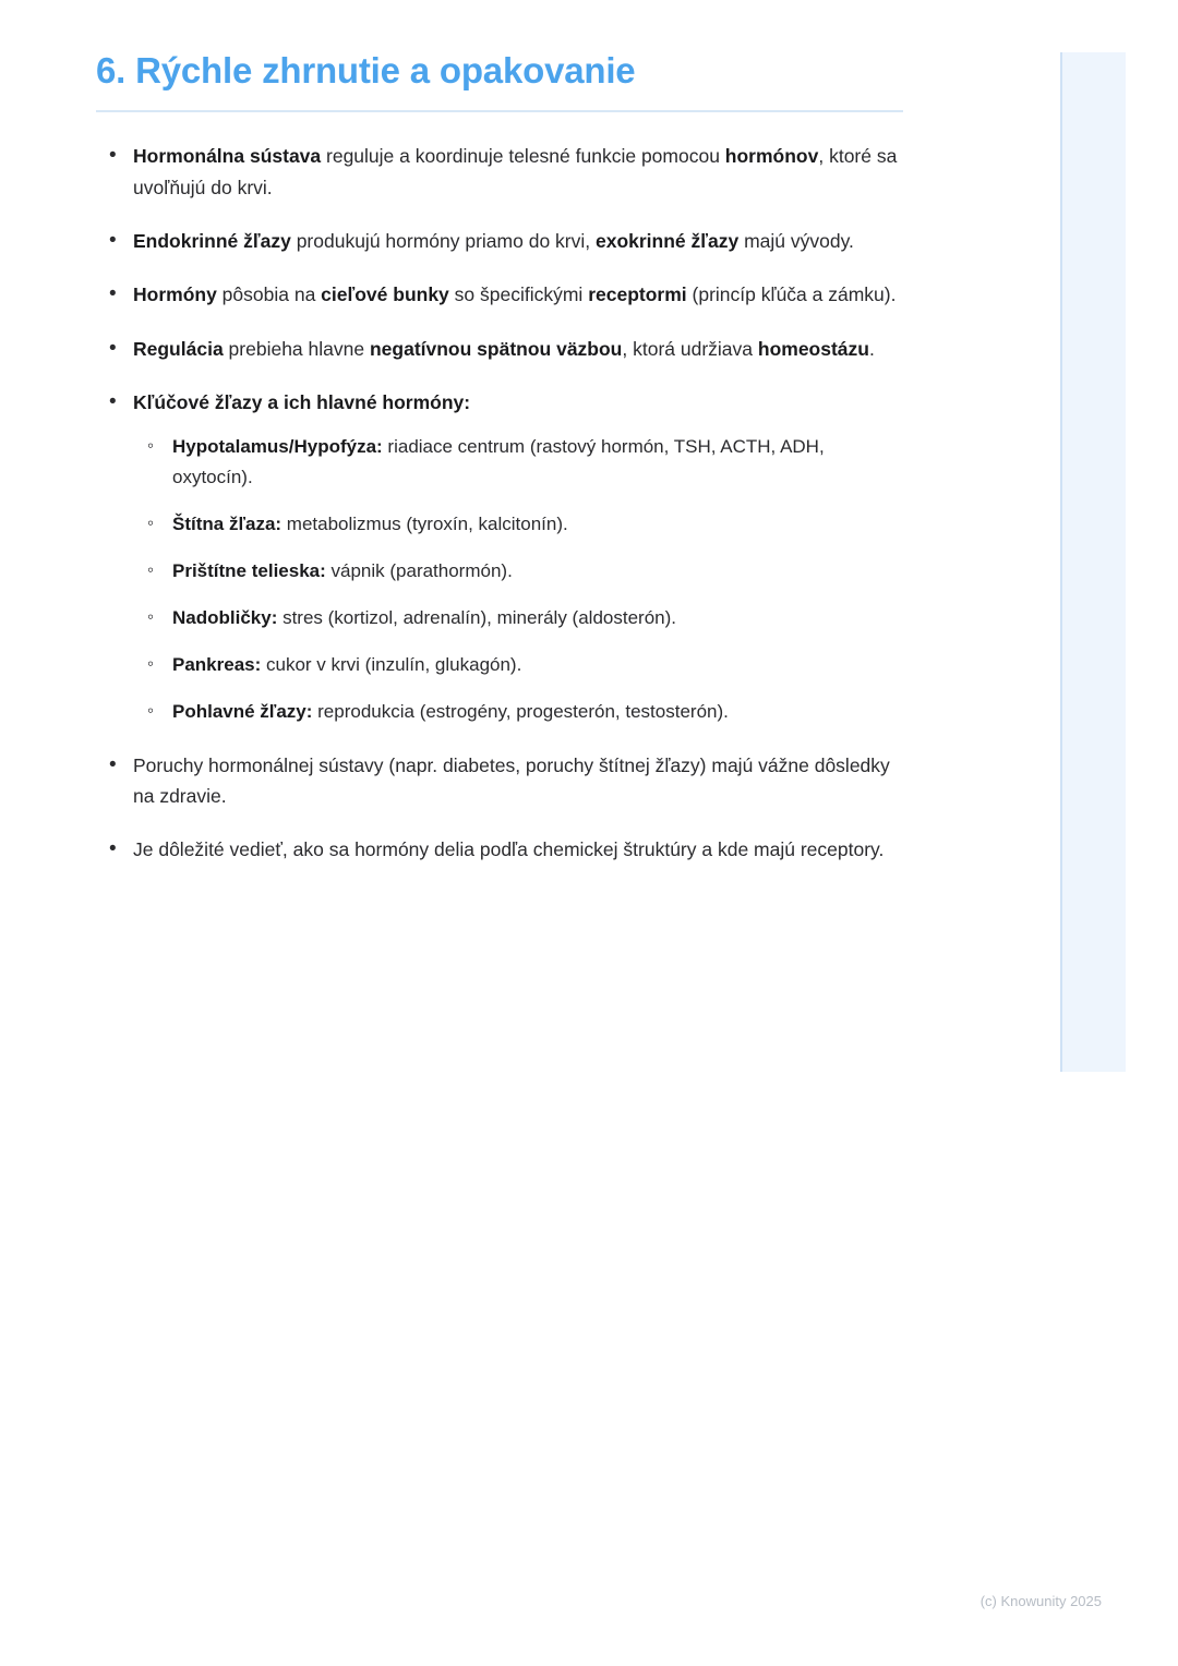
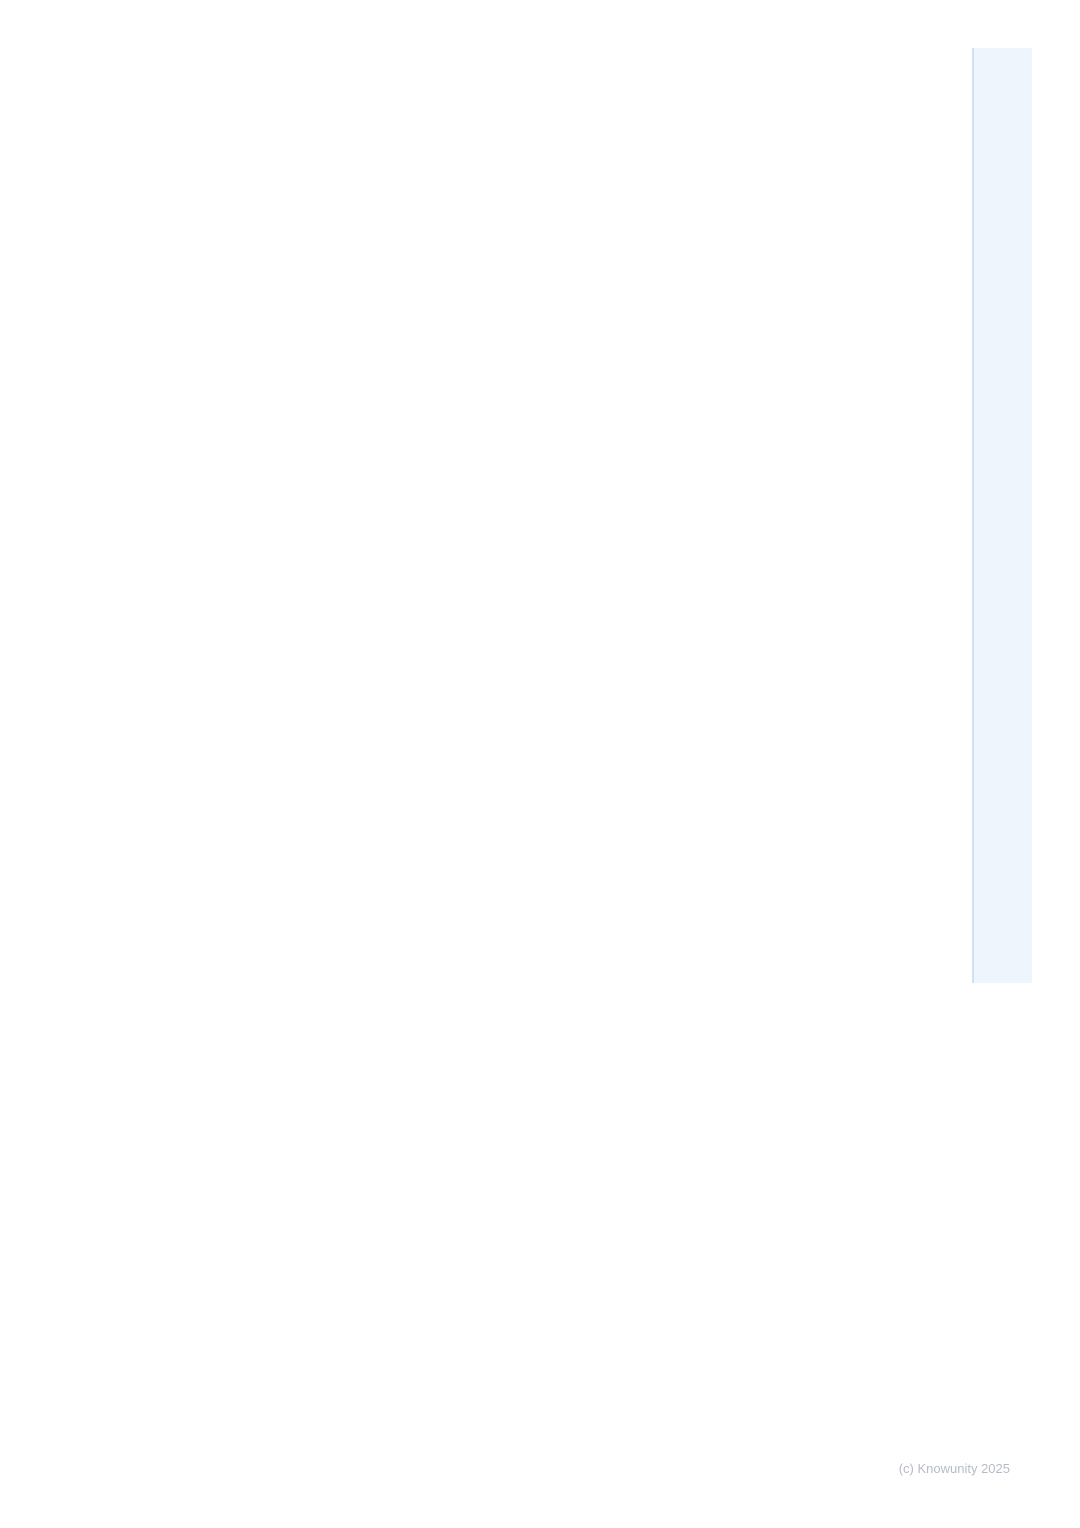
- 6. Rýchle zhrnutie a opakovanie
- Hormonálna sústava reguluje a koordinuje telesné funkcie pomocou hormónov, ktoré sa uvoľňujú do krvi.
- Endokrinné žľazy produkujú hormóny priamo do krvi, exokrinné žľazy majú vývody.
- Hormóny pôsobia na cieľové bunky so špecifickými receptormi (princíp kľúča a zámku).
- Regulácia prebieha hlavne negatívnou spätnou väzbou, ktorá udržiava homeostázu.
- Kľúčové žľazy a ich hlavné hormóny:
- Hypotalamus/Hypofýza: riadiace centrum (rastový hormón, TSH, ACTH, ADH, oxytocín).
- Štítna žľaza: metabolizmus (tyroxín, kalcitonín).
- Prištítne telieska: vápnik (parathormón).
- Nadobličky: stres (kortizol, adrenalín), minerály (aldosterón).
- Pankreas: cukor v krvi (inzulín, glukagón).
- Pohlavné žľazy: reprodukcia (estrogény, progesterón, testosterón).
- Poruchy hormonálnej sústavy (napr. diabetes, poruchy štítnej žľazy) majú vážne dôsledky na zdravie.
- Je dôležité vedieť, ako sa hormóny delia podľa chemickej štruktúry a kde majú receptory.
  (c) Knowunity 2025
